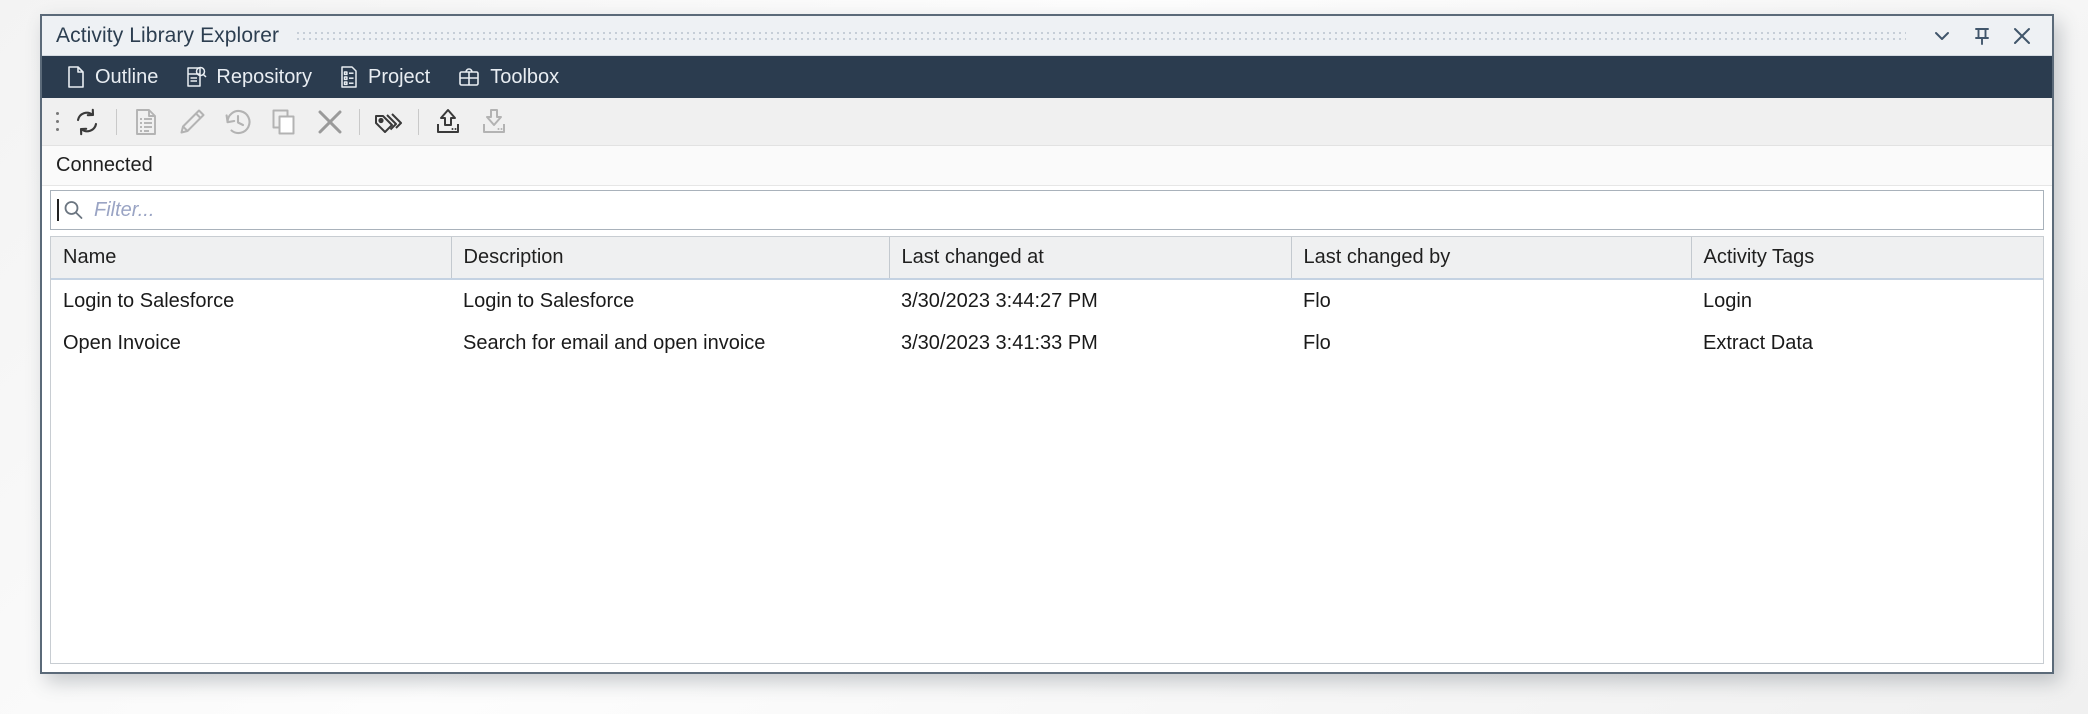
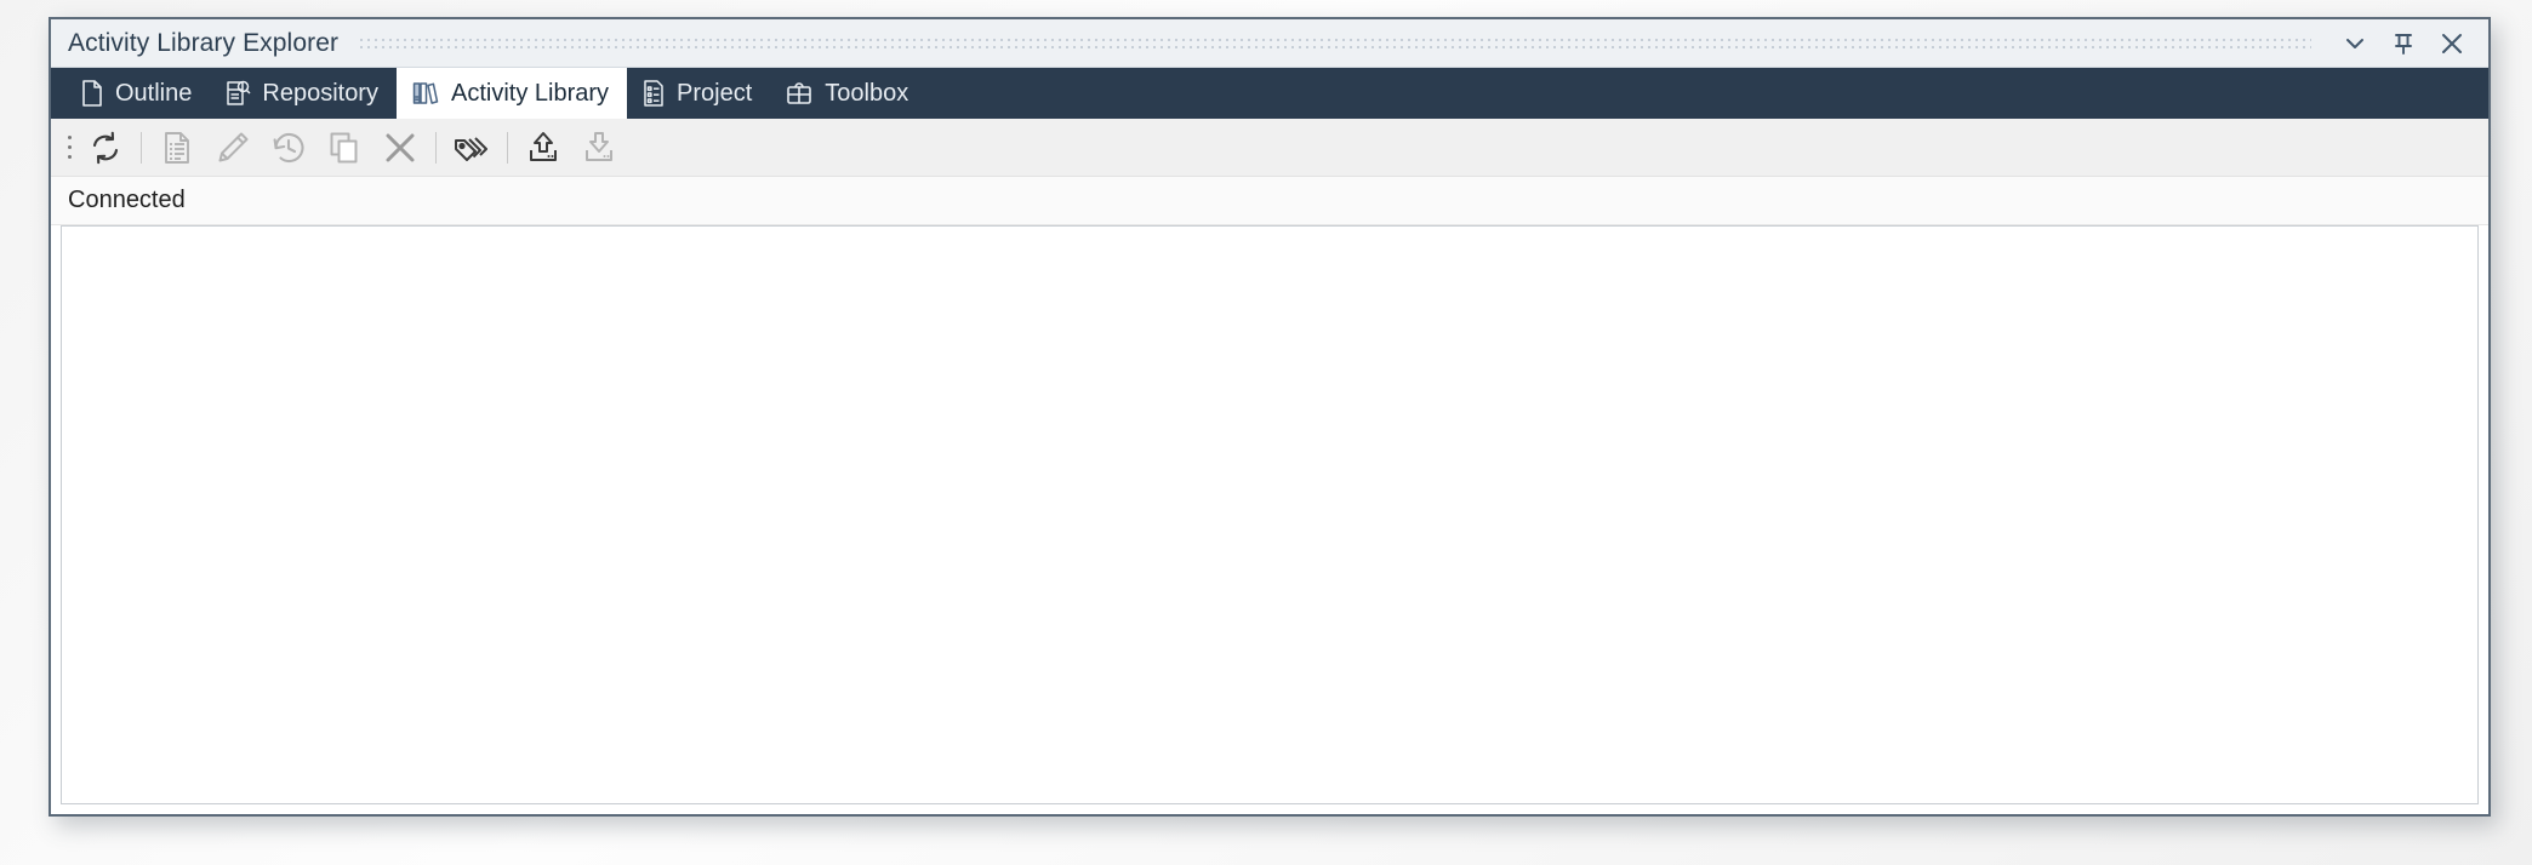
  Activity Library Explorer
  Outline
  Repository
+ Activity Library
  Project
  Toolbox
  Connected
- Filter...
- Name	Description	Last changed at	Last changed by	Activity Tags
- Login to Salesforce	Login to Salesforce	3/30/2023 3:44:27 PM	Flo	Login
- Open Invoice	Search for email and open invoice	3/30/2023 3:41:33 PM	Flo	Extract Data
